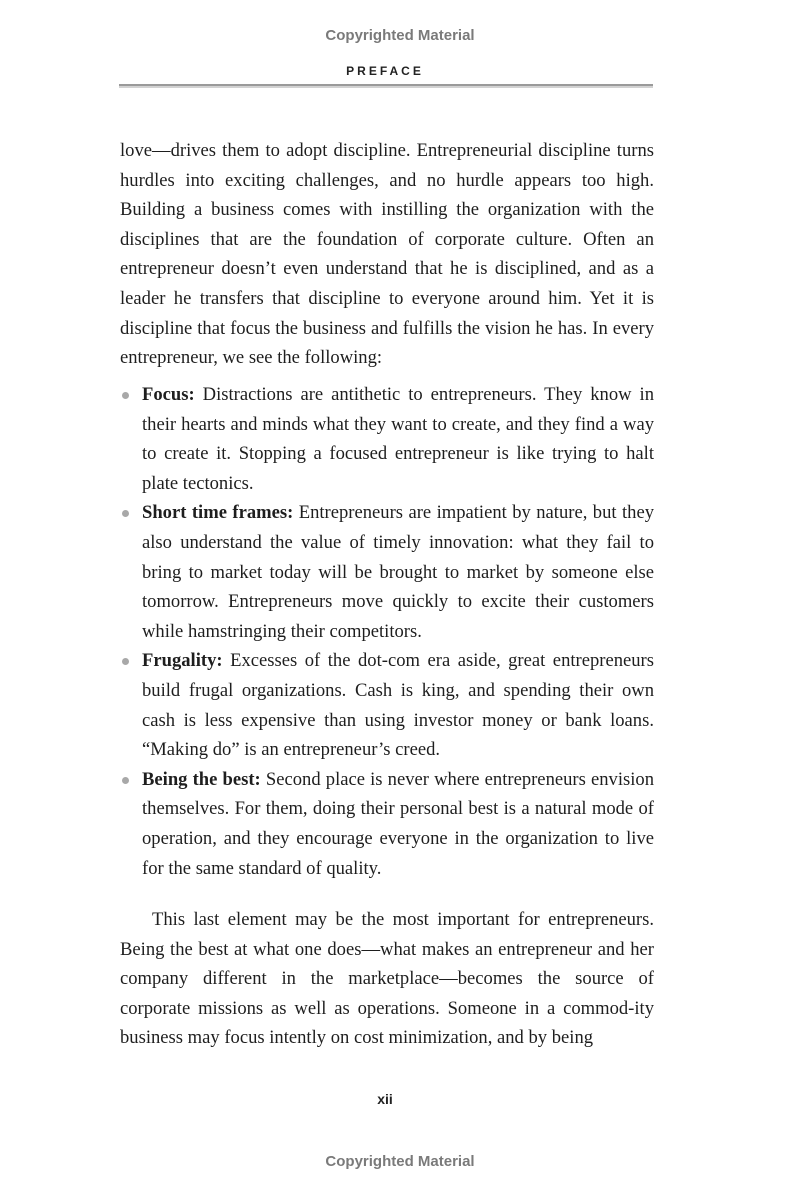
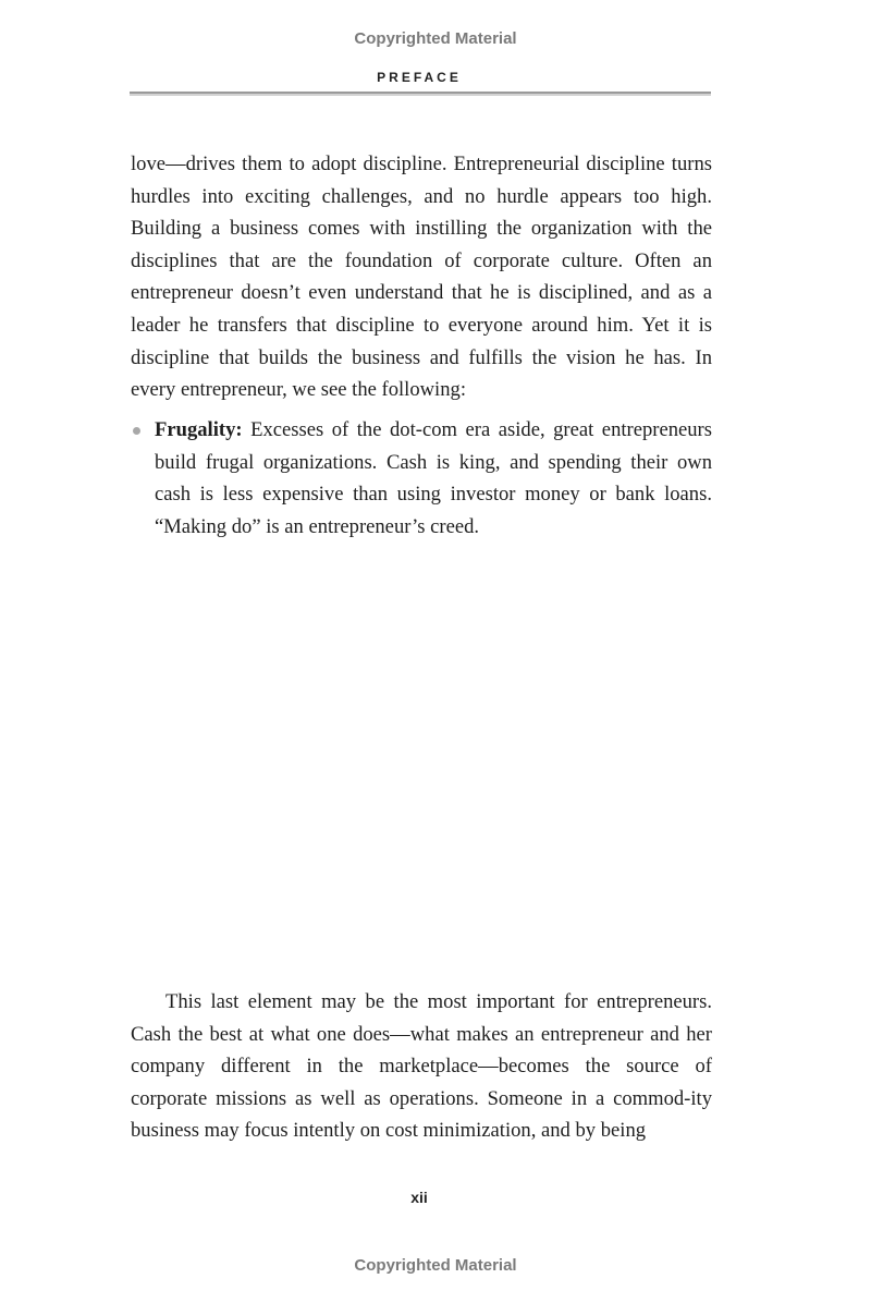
  Copyrighted Material
  PREFACE
- love—drives them to adopt discipline. Entrepreneurial discipline turns hurdles into exciting challenges, and no hurdle appears too high. Building a business comes with instilling the organization with the disciplines that are the foundation of corporate culture. Often an entrepreneur doesn’t even understand that he is disciplined, and as a leader he transfers that discipline to everyone around him. Yet it is discipline that focus the business and fulfills the vision he has. In every entrepreneur, we see the following:
+ love—drives them to adopt discipline. Entrepreneurial discipline turns hurdles into exciting challenges, and no hurdle appears too high. Building a business comes with instilling the organization with the disciplines that are the foundation of corporate culture. Often an entrepreneur doesn’t even understand that he is disciplined, and as a leader he transfers that discipline to everyone around him. Yet it is discipline that builds the business and fulfills the vision he has. In every entrepreneur, we see the following:
- Focus: Distractions are antithetic to entrepreneurs. They know in their hearts and minds what they want to create, and they find a way to create it. Stopping a focused entrepreneur is like trying to halt plate tectonics.
- Short time frames: Entrepreneurs are impatient by nature, but they also understand the value of timely innovation: what they fail to bring to market today will be brought to market by someone else tomorrow. Entrepreneurs move quickly to excite their customers while hamstringing their competitors.
  Frugality: Excesses of the dot-com era aside, great entrepreneurs build frugal organizations. Cash is king, and spending their own cash is less expensive than using investor money or bank loans. “Making do” is an entrepreneur’s creed.
- Being the best: Second place is never where entrepreneurs envision themselves. For them, doing their personal best is a natural mode of operation, and they encourage everyone in the organization to live for the same standard of quality.
- This last element may be the most important for entrepreneurs. Being the best at what one does—what makes an entrepreneur and her company different in the marketplace—becomes the source of corporate missions as well as operations. Someone in a commod-ity business may focus intently on cost minimization, and by being
+ This last element may be the most important for entrepreneurs. Cash the best at what one does—what makes an entrepreneur and her company different in the marketplace—becomes the source of corporate missions as well as operations. Someone in a commod-ity business may focus intently on cost minimization, and by being
  xii
  Copyrighted Material
